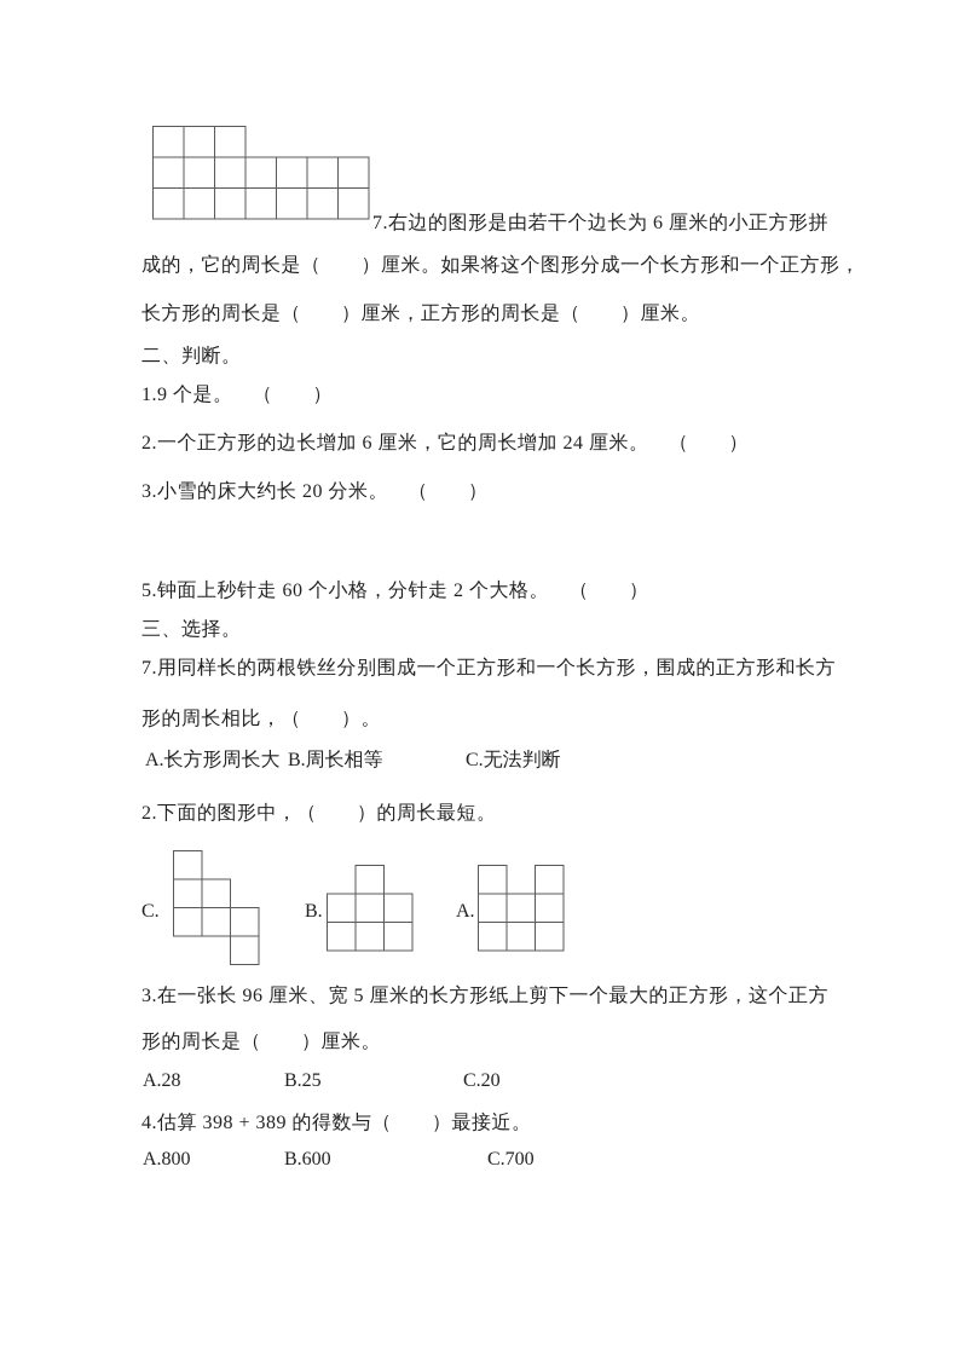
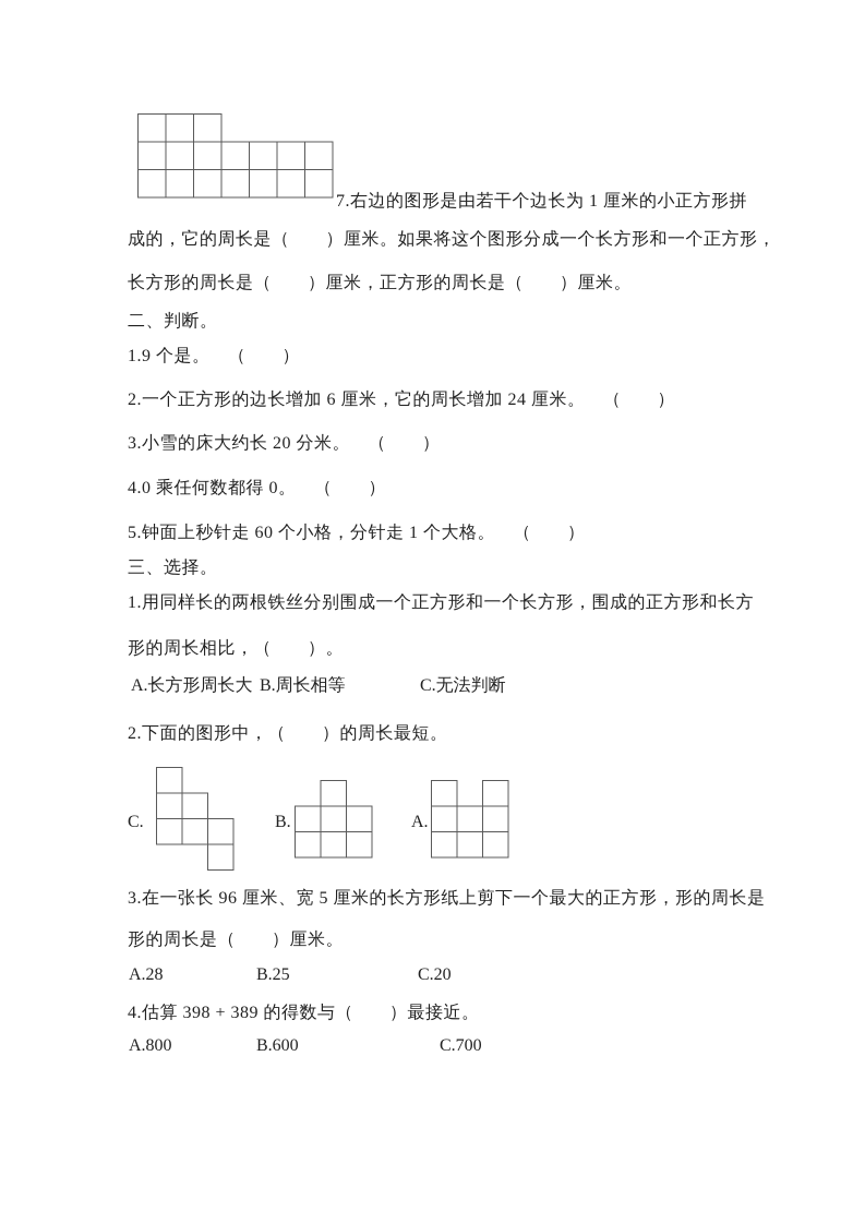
- 7.右边的图形是由若干个边长为 6 厘米的小正方形拼
+ 7.右边的图形是由若干个边长为 1 厘米的小正方形拼
  成的，它的周长是（ ）厘米。如果将这个图形分成一个长方形和一个正方形，
  长方形的周长是（ ）厘米，正方形的周长是（ ）厘米。
  二、判断。
  1.9 个是。 （ ）
  2.一个正方形的边长增加 6 厘米，它的周长增加 24 厘米。 （ ）
  3.小雪的床大约长 20 分米。 （ ）
+ 4.0 乘任何数都得 0。 （ ）
- 5.钟面上秒针走 60 个小格，分针走 2 个大格。 （ ）
+ 5.钟面上秒针走 60 个小格，分针走 1 个大格。 （ ）
  三、选择。
- 7.用同样长的两根铁丝分别围成一个正方形和一个长方形，围成的正方形和长方
+ 1.用同样长的两根铁丝分别围成一个正方形和一个长方形，围成的正方形和长方
  形的周长相比，（ ）。
  A.长方形周长大
  B.周长相等
  C.无法判断
  2.下面的图形中，（ ）的周长最短。
  C.
  B.
  A.
- 3.在一张长 96 厘米、宽 5 厘米的长方形纸上剪下一个最大的正方形，这个正方
+ 3.在一张长 96 厘米、宽 5 厘米的长方形纸上剪下一个最大的正方形，形的周长是
  形的周长是（ ）厘米。
  A.28
  B.25
  C.20
  4.估算 398 + 389 的得数与（ ）最接近。
  A.800
  B.600
  C.700
